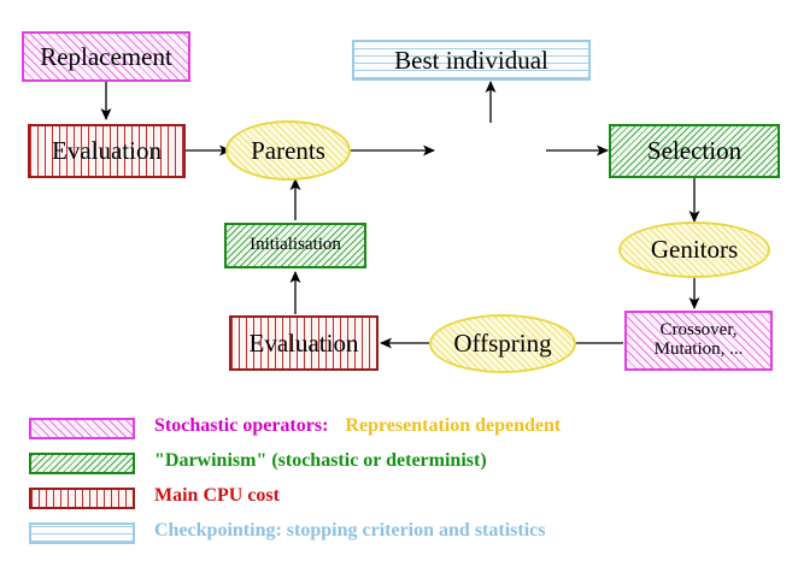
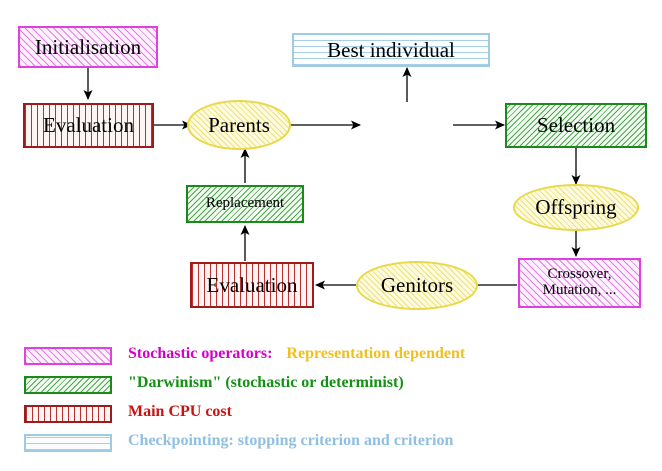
- Replacement
+ Initialisation
  Evaluation
  Parents
  Best individual
  Selection
- Genitors
+ Offspring
  Crossover,
  Mutation, ...
- Offspring
+ Genitors
  Evaluation
- Initialisation
+ Replacement
  Stochastic operators: Representation dependent
  "Darwinism" (stochastic or determinist)
  Main CPU cost
- Checkpointing: stopping criterion and statistics
+ Checkpointing: stopping criterion and criterion
